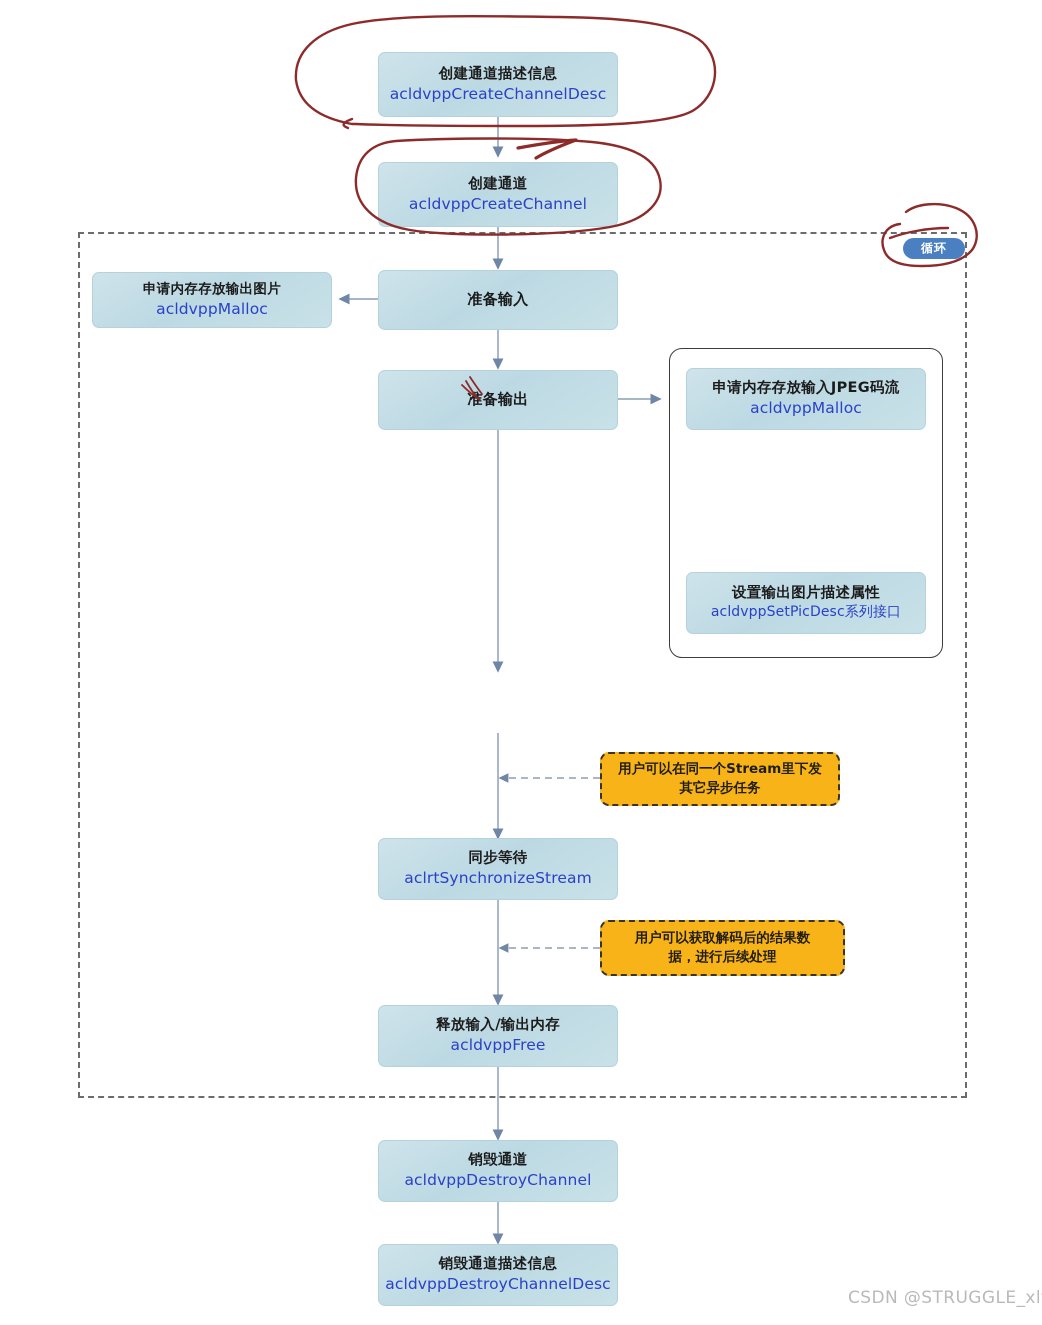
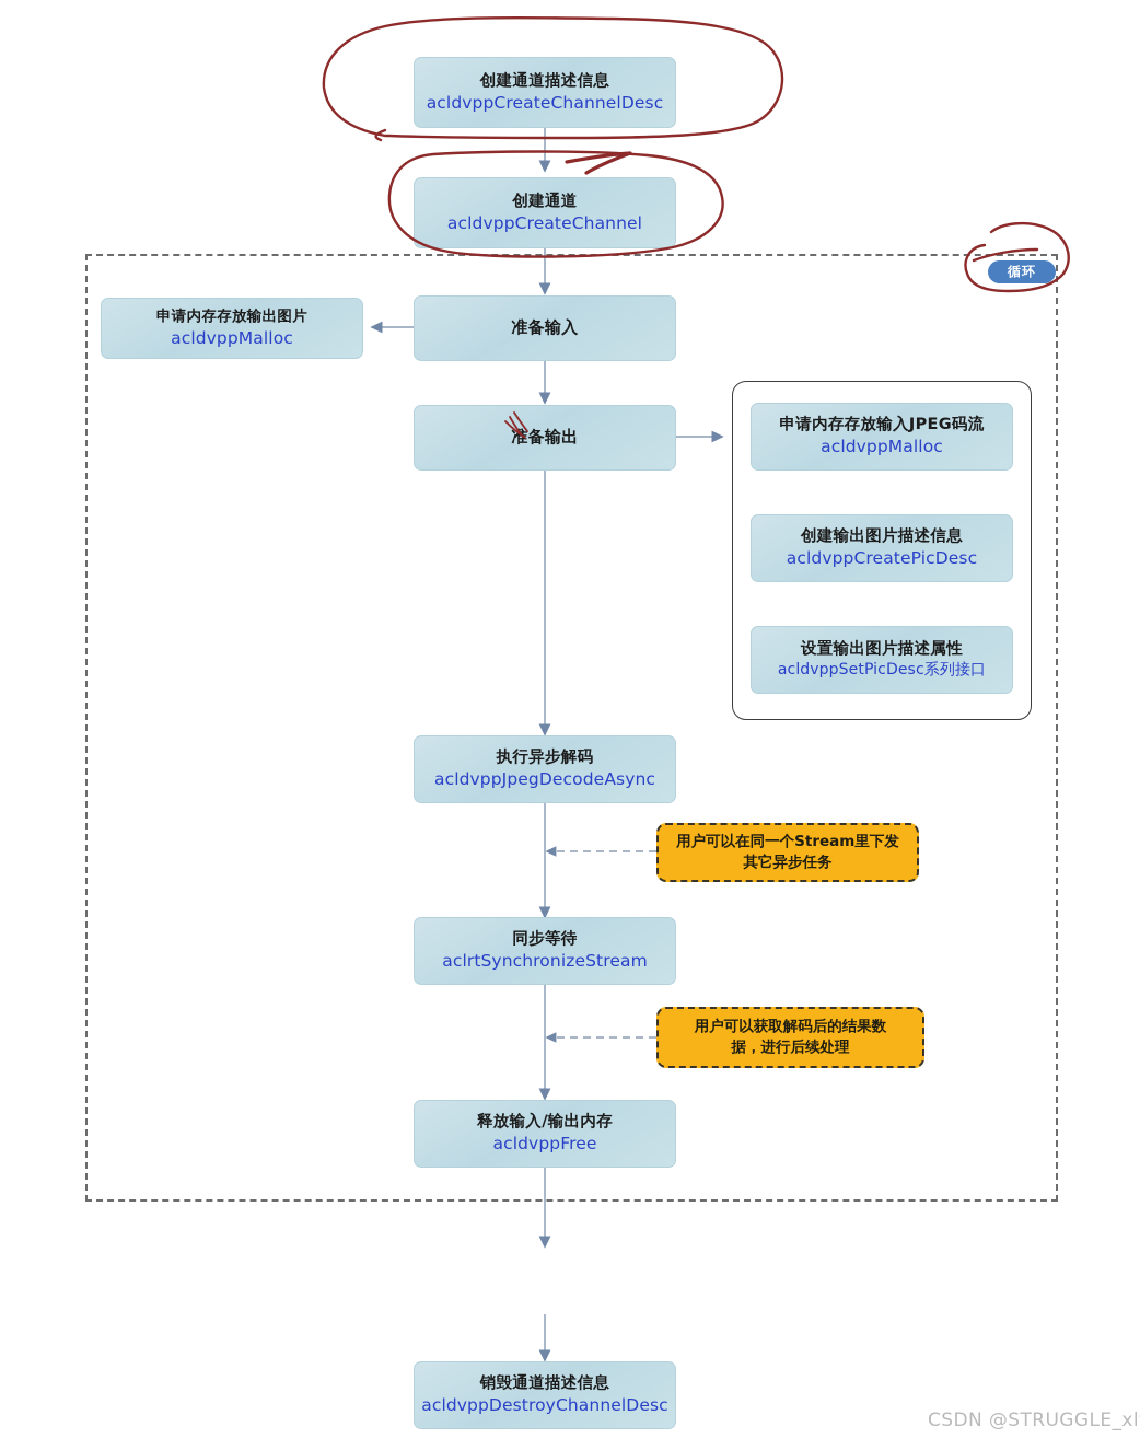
  循环
  创建通道描述信息
  acldvppCreateChannelDesc
  创建通道
  acldvppCreateChannel
  准备输入
  申请内存存放输出图片
  acldvppMalloc
  准备输出
  申请内存存放输入JPEG码流
  acldvppMalloc
+ 创建输出图片描述信息
+ acldvppCreatePicDesc
  设置输出图片描述属性
  acldvppSetPicDesc系列接口
+ 执行异步解码
+ acldvppJpegDecodeAsync
  同步等待
  aclrtSynchronizeStream
  释放输入/输出内存
  acldvppFree
- 销毁通道
- acldvppDestroyChannel
  销毁通道描述信息
  acldvppDestroyChannelDesc
  用户可以在同一个Stream里下发
  其它异步任务
  用户可以获取解码后的结果数
  据，进行后续处理
  CSDN @STRUGGLE_xl
